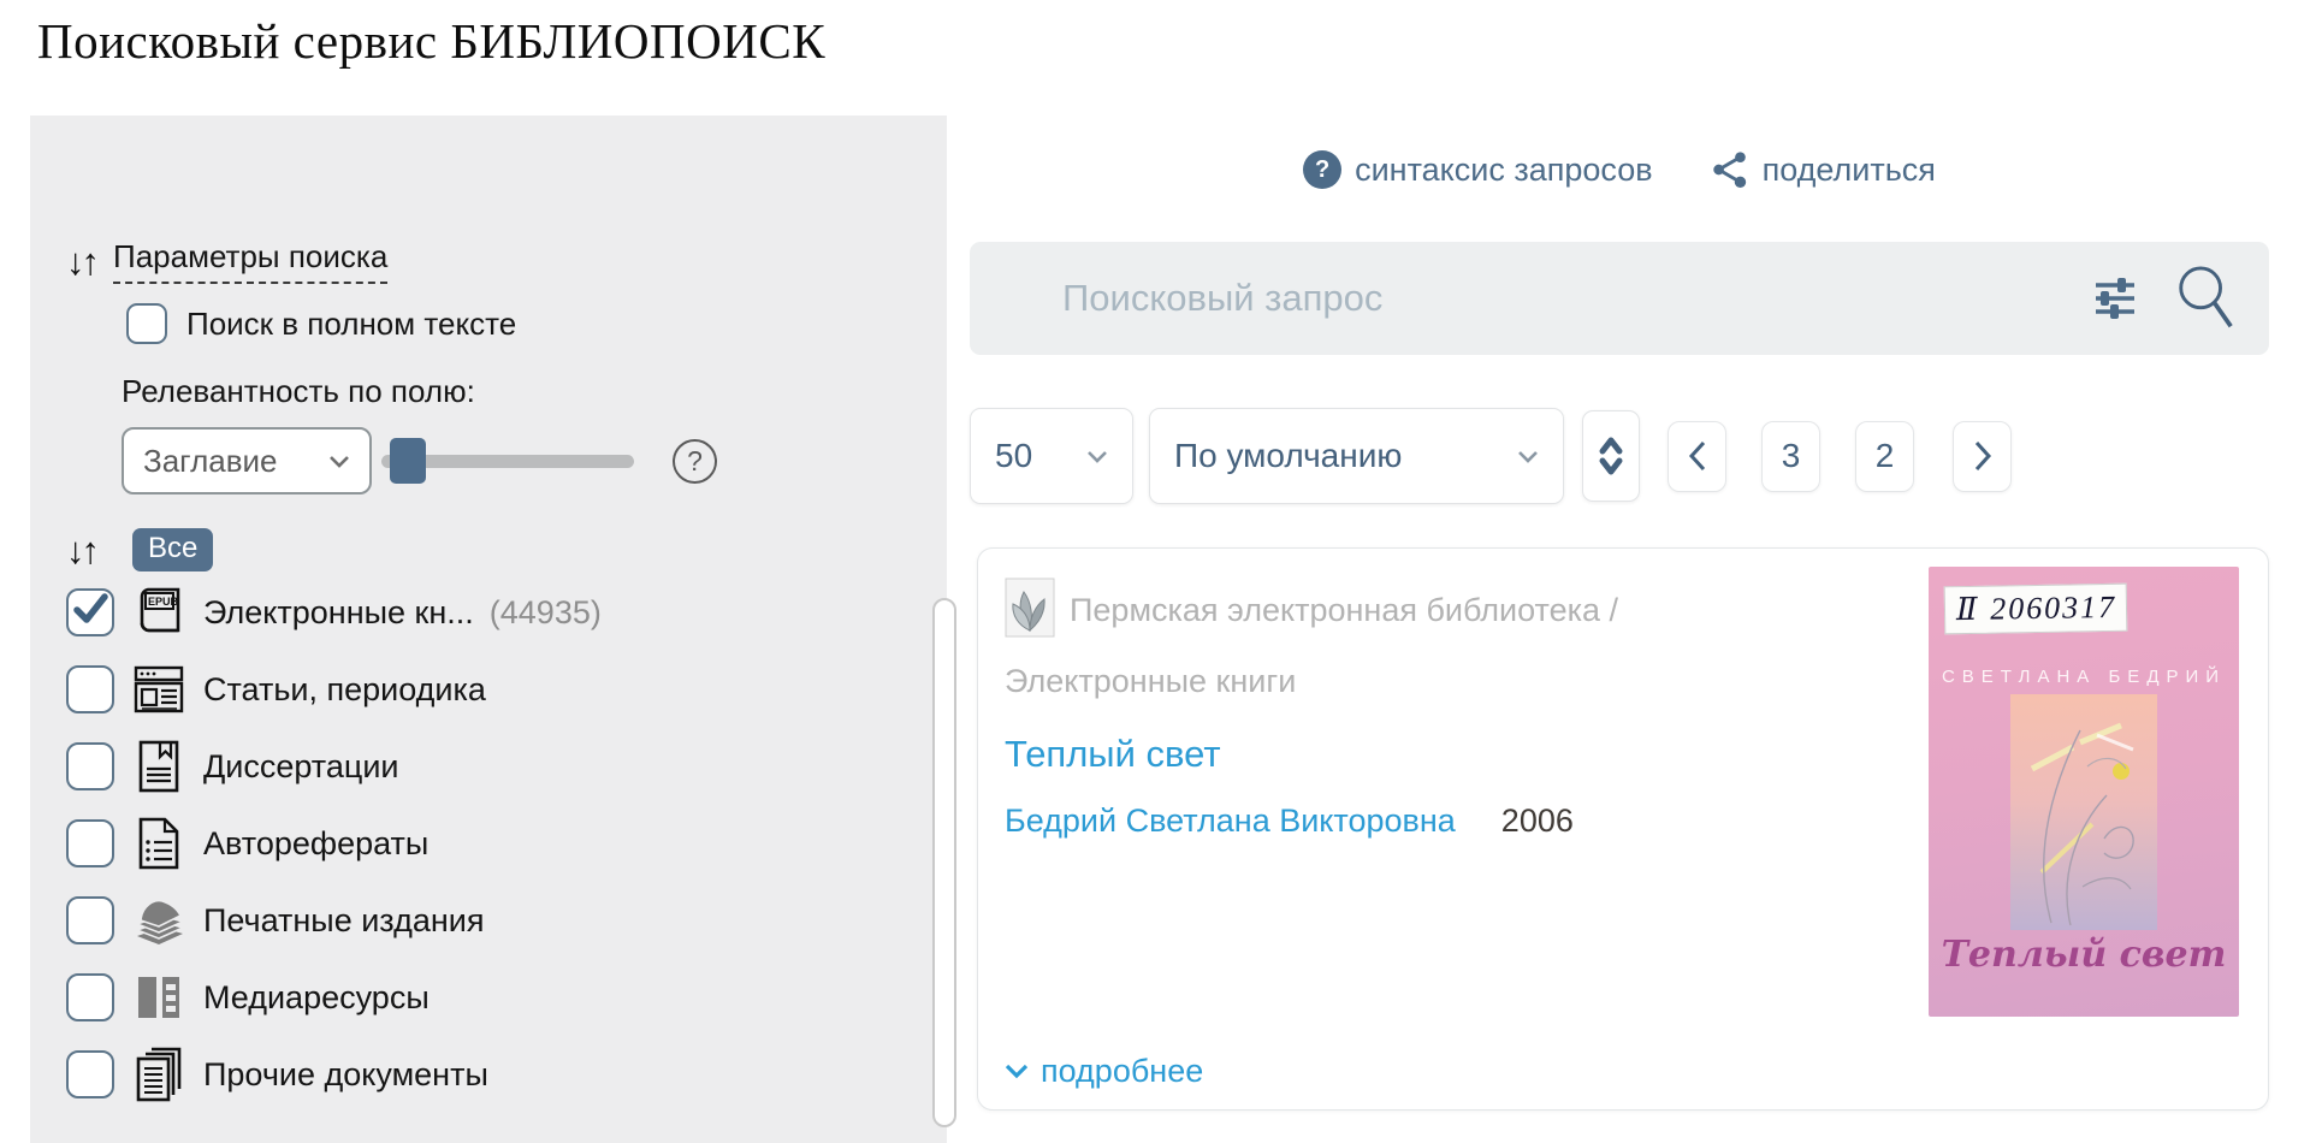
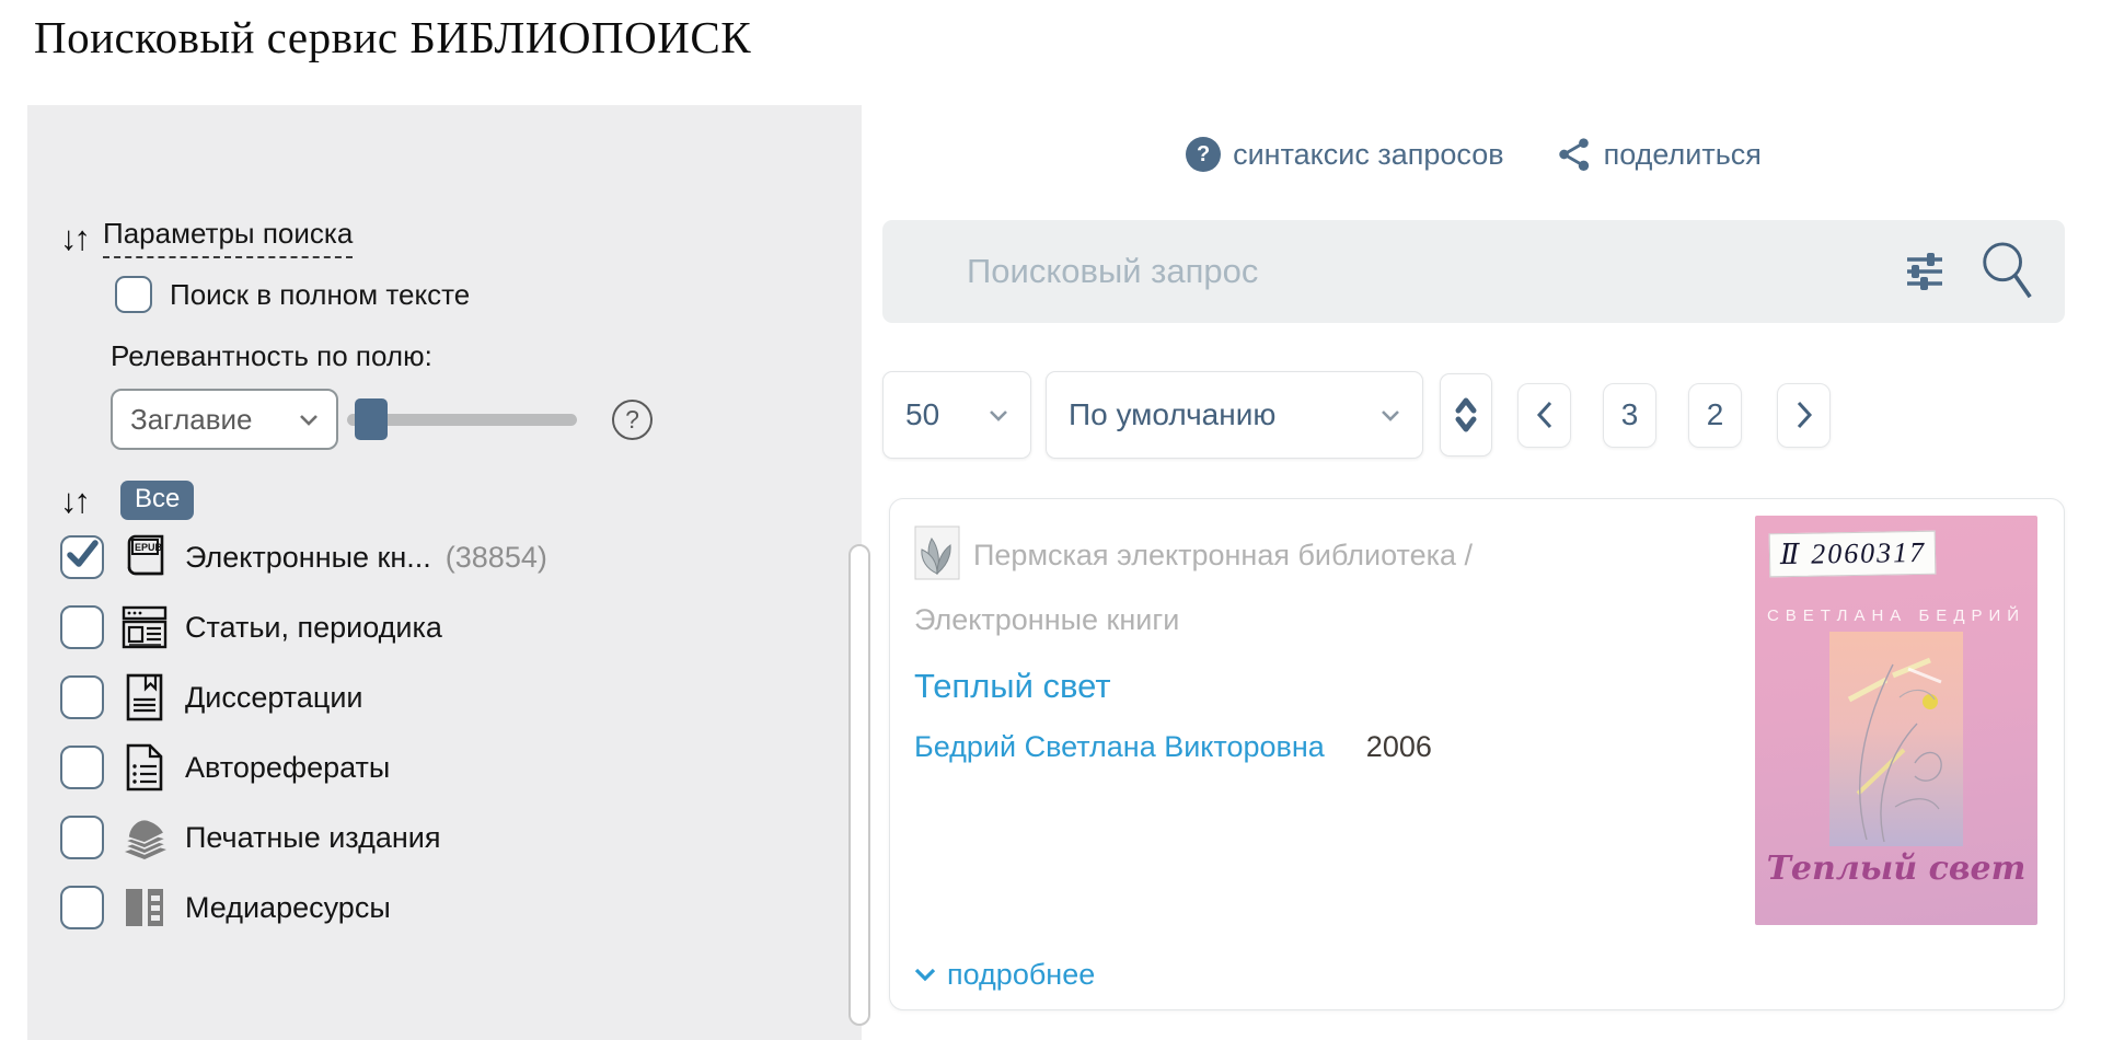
  Поисковый сервис БИБЛИОПОИСК
  ↓↑
  Параметры поиска
  Поиск в полном тексте
  Релевантность по полю:
  Заглавие
  ?
  ↓↑
  Все
  EPUB
  Электронные кн...
- (44935)
+ (38854)
  Статьи, периодика
  Диссертации
  Авторефераты
  Печатные издания
  Медиаресурсы
- Прочие документы
  ?
  синтаксис запросов
  поделиться
  Поисковый запрос
  50
  По умолчанию
  3
  2
  Пермская электронная библиотека / Электронные книги
  Теплый свет
  Бедрий Светлана Викторовна
  2006
  Ⅱ 2060317
  СВЕТЛАНА БЕДРИЙ
  Теплый свет
  подробнее
